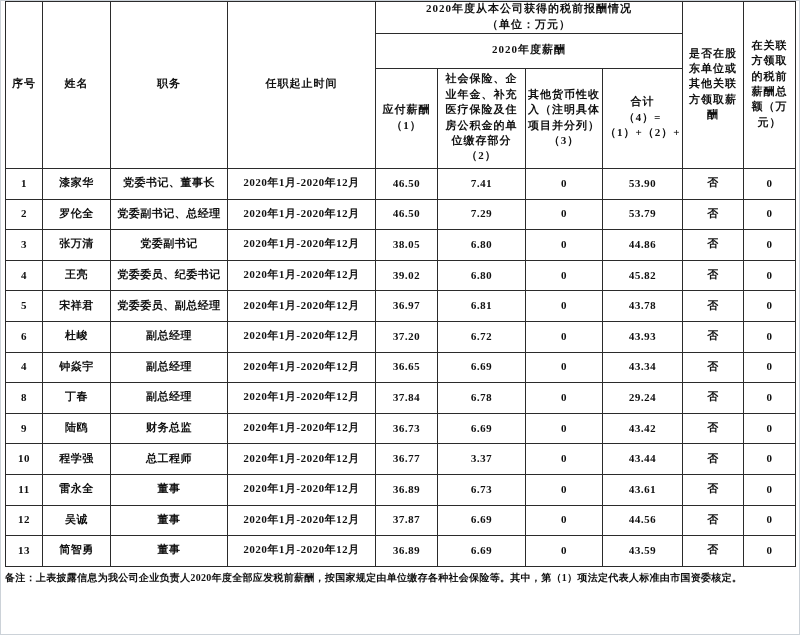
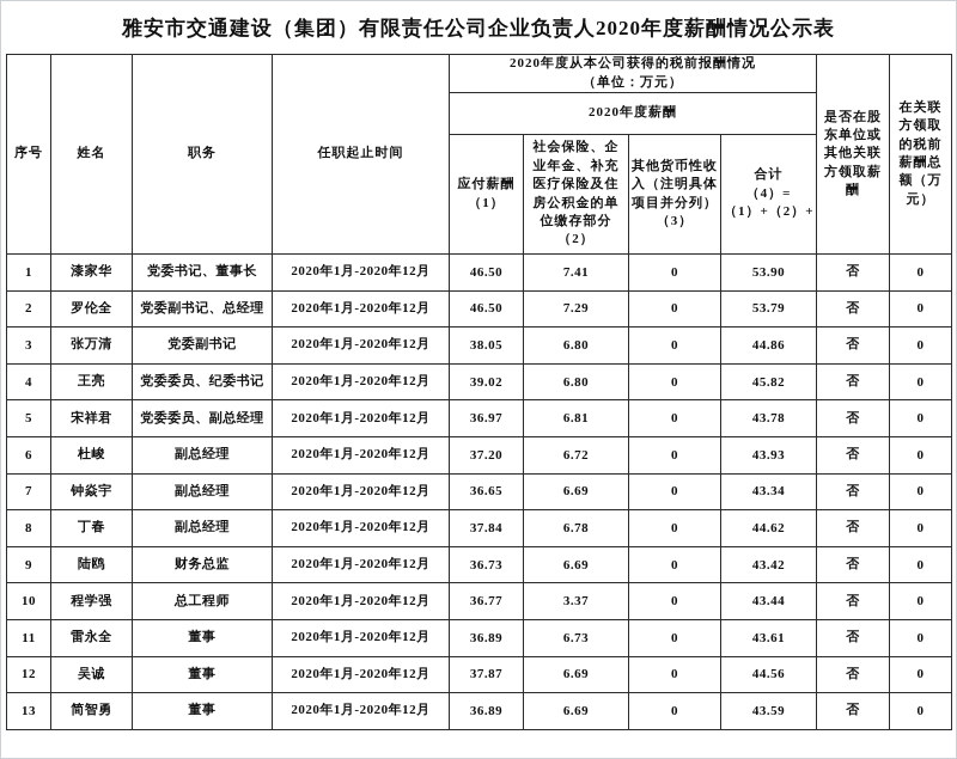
+ 雅安市交通建设（集团）有限责任公司企业负责人2020年度薪酬情况公示表
  序号	姓名	职务	任职起止时间	2020年度从本公司获得的税前报酬情况 （单位：万元）	是否在股东单位或其他关联方领取薪酬	在关联方领取的税前薪酬总额（万元）
  2020年度薪酬
  应付薪酬 （1）	社会保险、企业年金、补充医疗保险及住房公积金的单位缴存部分（2）	其他货币性收入（注明具体项目并分列） （3）	合计 （4）=（1）+（2）+
  1	漆家华	党委书记、董事长	2020年1月-2020年12月	46.50	7.41	0	53.90	否	0
  2	罗伦全	党委副书记、总经理	2020年1月-2020年12月	46.50	7.29	0	53.79	否	0
  3	张万清	党委副书记	2020年1月-2020年12月	38.05	6.80	0	44.86	否	0
  4	王亮	党委委员、纪委书记	2020年1月-2020年12月	39.02	6.80	0	45.82	否	0
  5	宋祥君	党委委员、副总经理	2020年1月-2020年12月	36.97	6.81	0	43.78	否	0
  6	杜峻	副总经理	2020年1月-2020年12月	37.20	6.72	0	43.93	否	0
- 4	钟焱宇	副总经理	2020年1月-2020年12月	36.65	6.69	0	43.34	否	0
+ 7	钟焱宇	副总经理	2020年1月-2020年12月	36.65	6.69	0	43.34	否	0
- 8	丁春	副总经理	2020年1月-2020年12月	37.84	6.78	0	29.24	否	0
+ 8	丁春	副总经理	2020年1月-2020年12月	37.84	6.78	0	44.62	否	0
  9	陆鸥	财务总监	2020年1月-2020年12月	36.73	6.69	0	43.42	否	0
  10	程学强	总工程师	2020年1月-2020年12月	36.77	3.37	0	43.44	否	0
  11	雷永全	董事	2020年1月-2020年12月	36.89	6.73	0	43.61	否	0
  12	吴诚	董事	2020年1月-2020年12月	37.87	6.69	0	44.56	否	0
  13	简智勇	董事	2020年1月-2020年12月	36.89	6.69	0	43.59	否	0
- 备注：上表披露信息为我公司企业负责人2020年度全部应发税前薪酬，按国家规定由单位缴存各种社会保险等。其中，第（1）项法定代表人标准由市国资委核定。
